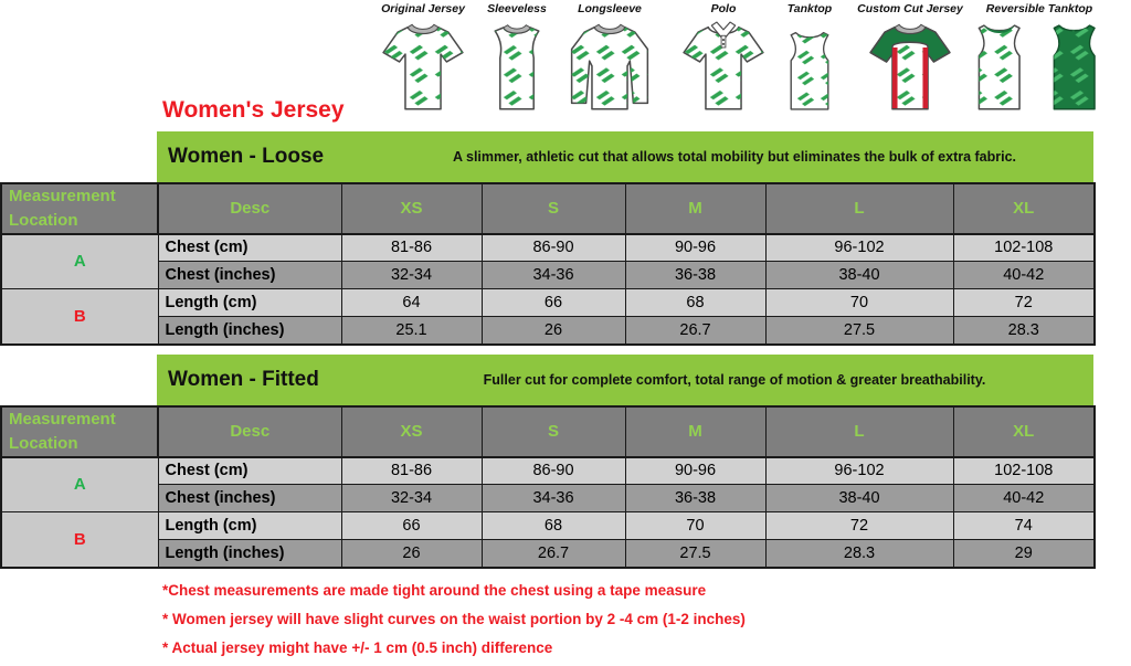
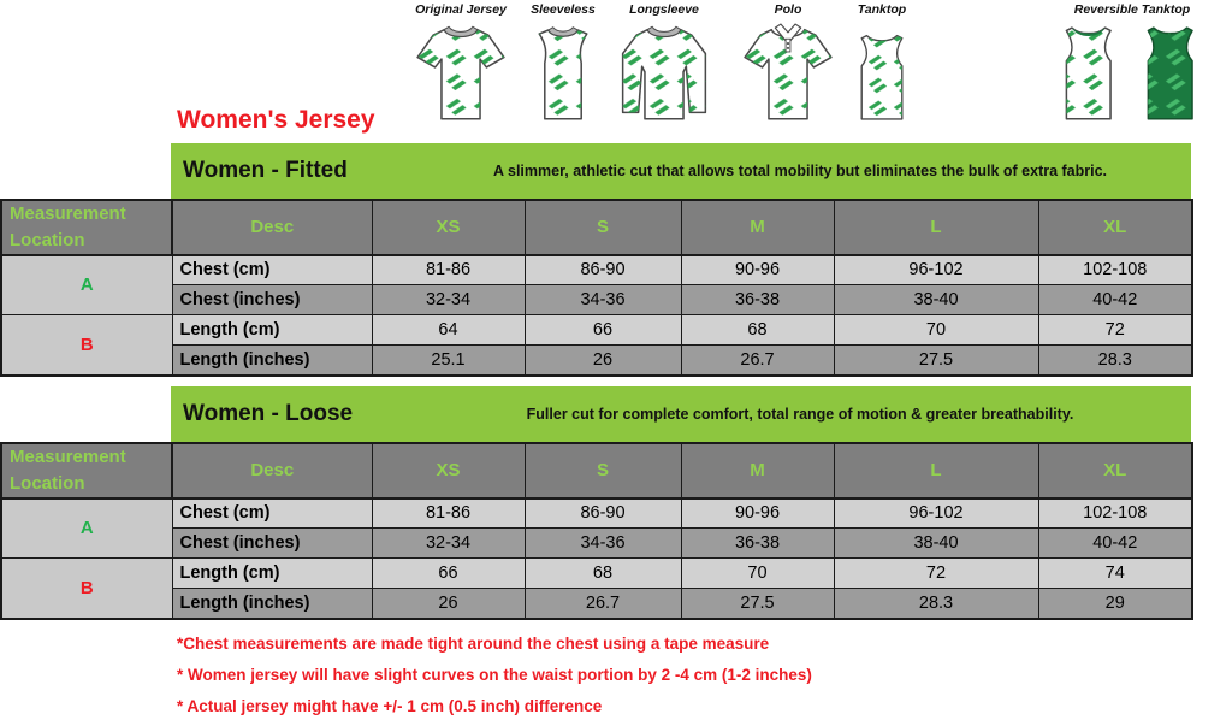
  Original Jersey
  Sleeveless
  Longsleeve
  Polo
  Tanktop
- Custom Cut Jersey
  Reversible Tanktop
  Women's Jersey
- Women - Loose
+ Women - Fitted
  A slimmer, athletic cut that allows total mobility but eliminates the bulk of extra fabric.
  Measurement Location	Desc	XS	S	M	L	XL
  A	Chest (cm)	81-86	86-90	90-96	96-102	102-108
  Chest (inches)	32-34	34-36	36-38	38-40	40-42
  B	Length (cm)	64	66	68	70	72
  Length (inches)	25.1	26	26.7	27.5	28.3
- Women - Fitted
+ Women - Loose
  Fuller cut for complete comfort, total range of motion & greater breathability.
  Measurement Location	Desc	XS	S	M	L	XL
  A	Chest (cm)	81-86	86-90	90-96	96-102	102-108
  Chest (inches)	32-34	34-36	36-38	38-40	40-42
  B	Length (cm)	66	68	70	72	74
  Length (inches)	26	26.7	27.5	28.3	29
  *Chest measurements are made tight around the chest using a tape measure
  * Women jersey will have slight curves on the waist portion by 2 -4 cm (1-2 inches)
  * Actual jersey might have +/- 1 cm (0.5 inch) difference
